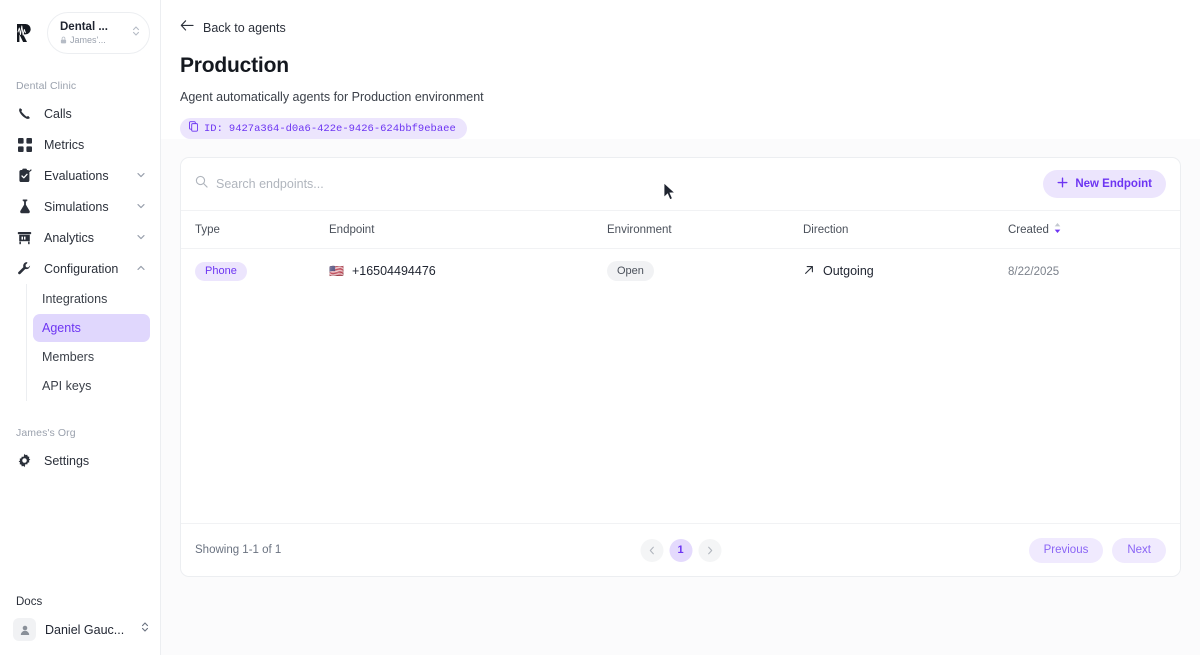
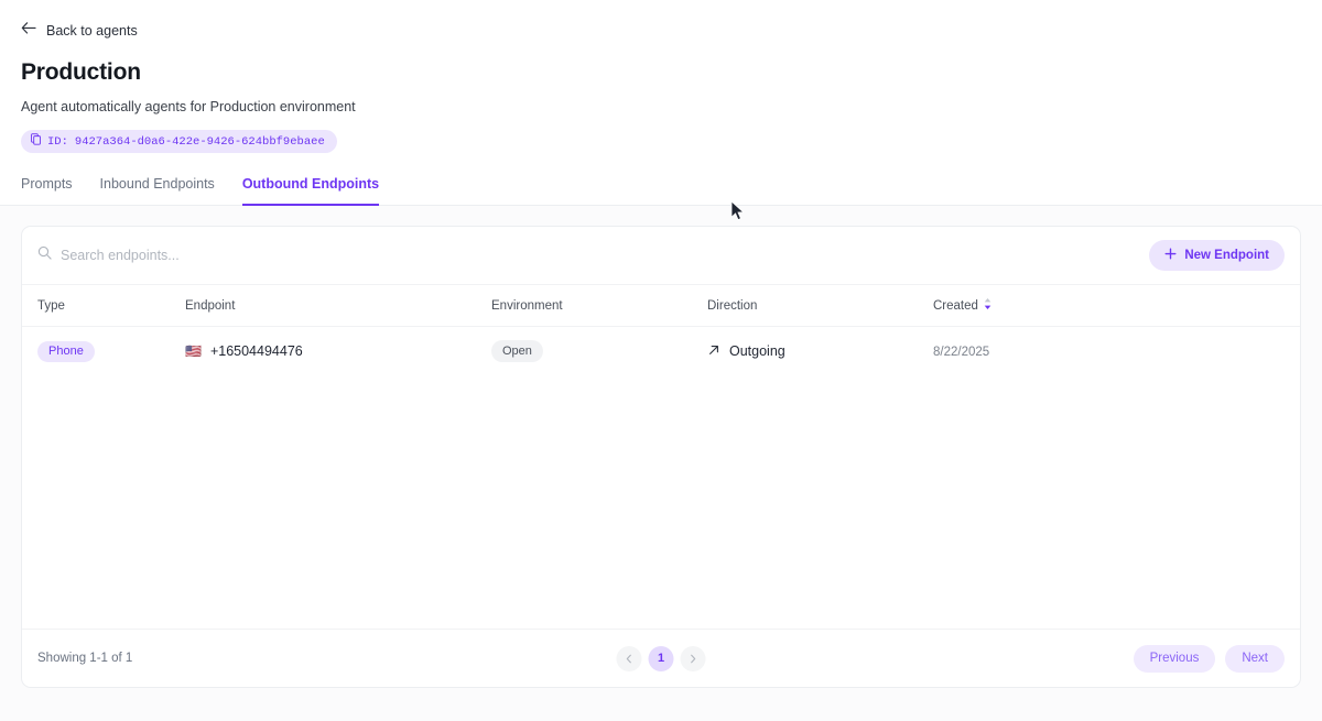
- Dental ...
- James'...
- Dental Clinic
- Calls
- Metrics
- Evaluations
- Simulations
- Analytics
- Configuration
- Integrations
- Agents
- Members
- API keys
- James's Org
- Settings
- Docs
- Daniel Gauc...
  Back to agents
  Production
  Agent automatically agents for Production environment
  ID:
  9427a364-d0a6-422e-9426-624bbf9ebaee
+ Prompts
+ Inbound Endpoints
+ Outbound Endpoints
  Search endpoints...
  New Endpoint
  Type	Endpoint	Environment	Direction	Created
  Phone	🇺🇸 +16504494476	Open	Outgoing	8/22/2025
  Showing 1-1 of 1
  1
  Previous
  Next
